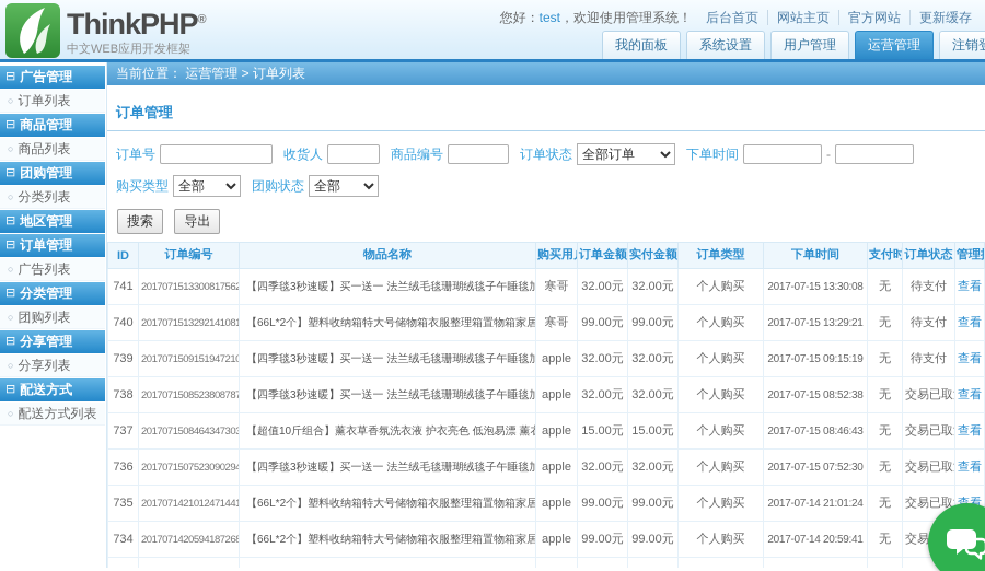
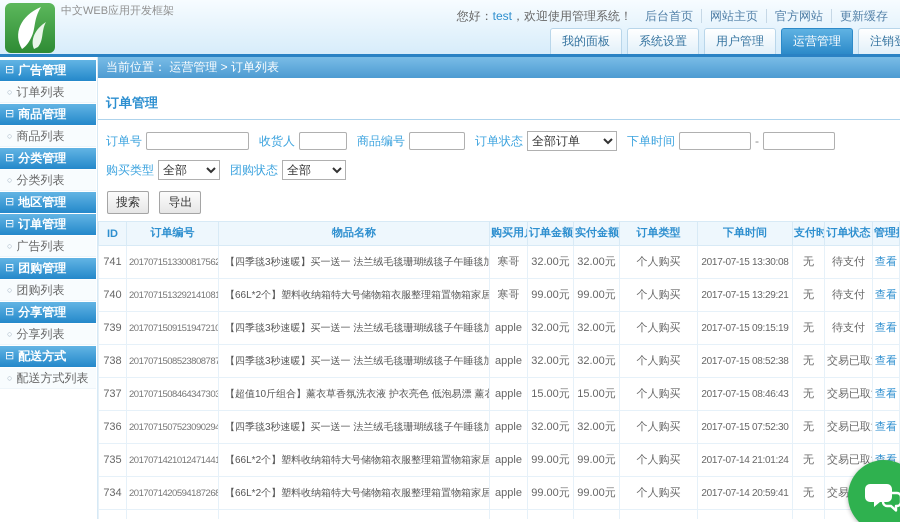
- ThinkPHP®
  中文WEB应用开发框架
  您好：test，欢迎使用管理系统！
  后台首页 网站主页 官方网站 更新缓存
  我的面板
  系统设置
  用户管理
  运营管理
  ⊟
  广告管理
  ○
  订单列表
  ⊟
  商品管理
  ○
  商品列表
  ⊟
- 团购管理
+ 分类管理
  ○
  分类列表
  ⊟
  地区管理
  ⊟
  订单管理
  ○
  广告列表
  ⊟
- 分类管理
+ 团购管理
  ○
  团购列表
  ⊟
  分享管理
  ○
  分享列表
  ⊟
  配送方式
  ○
  配送方式列表
  当前位置： 运营管理 > 订单列表
  订单管理
  订单号
  收货人
  商品编号
  订单状态
  全部订单
  下单时间
  -
  购买类型
  全部
  团购状态
  全部
  搜索 导出
  	ID	订单编号	物品名称	购买用	订单金额	实付金额	订单类型	下单时间	支付时	订单状态	管理
  741	2017071513300817562	【四季毯3秒速暖】买一送一 法兰绒毛毯珊瑚绒毯子午睡毯加	寒哥	32.00元	32.00元	个人购买	2017-07-15 13:30:08	无	待支付	查看
  740	2017071513292141081	【66L*2个】塑料收纳箱特大号储物箱衣服整理箱置物箱家居	寒哥	99.00元	99.00元	个人购买	2017-07-15 13:29:21	无	待支付	查看
  739	2017071509151947210	【四季毯3秒速暖】买一送一 法兰绒毛毯珊瑚绒毯子午睡毯加	apple	32.00元	32.00元	个人购买	2017-07-15 09:15:19	无	待支付	查看
  738	2017071508523808787	【四季毯3秒速暖】买一送一 法兰绒毛毯珊瑚绒毯子午睡毯加	apple	32.00元	32.00元	个人购买	2017-07-15 08:52:38	无	交易已取	查看
  737	2017071508464347303	【超值10斤组合】薰衣草香氛洗衣液 护衣亮色 低泡易漂 薰衣	apple	15.00元	15.00元	个人购买	2017-07-15 08:46:43	无	交易已取	查看
  736	2017071507523090294	【四季毯3秒速暖】买一送一 法兰绒毛毯珊瑚绒毯子午睡毯加	apple	32.00元	32.00元	个人购买	2017-07-15 07:52:30	无	交易已取	查看
  735	2017071421012471441	【66L*2个】塑料收纳箱特大号储物箱衣服整理箱置物箱家居	apple	99.00元	99.00元	个人购买	2017-07-14 21:01:24	无	交易已取	看
  734	2017071420594187268	【66L*2个】塑料收纳箱特大号储物箱衣服整理箱置物箱家居	apple	99.00元	99.00元	个人购买	2017-07-14 20:59:41	无	交易
